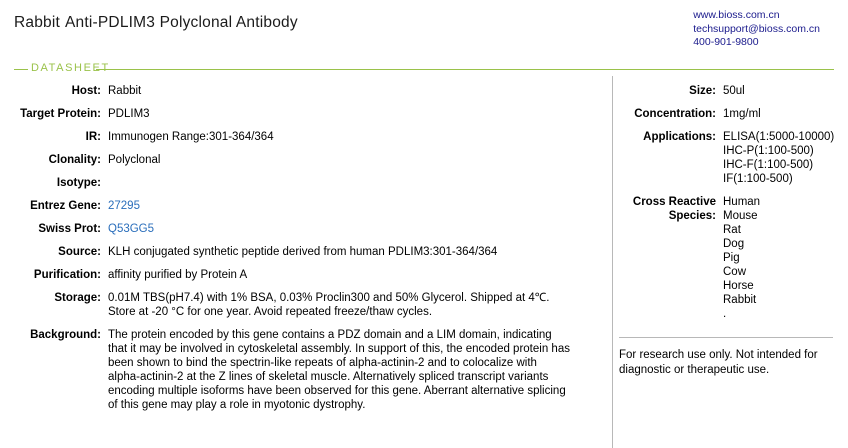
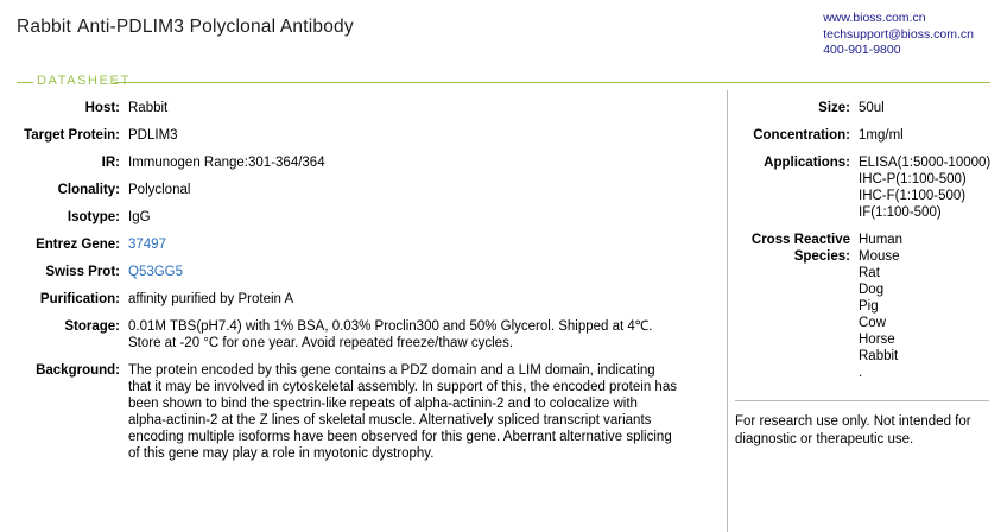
  Rabbit Anti-PDLIM3 Polyclonal Antibody
  www.bioss.com.cn
  techsupport@bioss.com.cn
  400-901-9800
  DATASHEET
  Host:
  Rabbit
  Target Protein:
  PDLIM3
  IR:
  Immunogen Range:301-364/364
  Clonality:
  Polyclonal
  Isotype:
+ IgG
  Entrez Gene:
- 27295
+ 37497
  Swiss Prot:
  Q53GG5
- Source:
- KLH conjugated synthetic peptide derived from human PDLIM3:301-364/364
  Purification:
  affinity purified by Protein A
  Storage:
  0.01M TBS(pH7.4) with 1% BSA, 0.03% Proclin300 and 50% Glycerol. Shipped at 4℃.
  Store at -20 °C for one year. Avoid repeated freeze/thaw cycles.
  Background:
  The protein encoded by this gene contains a PDZ domain and a LIM domain, indicating
  that it may be involved in cytoskeletal assembly. In support of this, the encoded protein has
  been shown to bind the spectrin-like repeats of alpha-actinin-2 and to colocalize with
  alpha-actinin-2 at the Z lines of skeletal muscle. Alternatively spliced transcript variants
  encoding multiple isoforms have been observed for this gene. Aberrant alternative splicing
  of this gene may play a role in myotonic dystrophy.
  Size:
  50ul
  Concentration:
  1mg/ml
  Applications:
  ELISA(1:5000-10000)
  IHC-P(1:100-500)
  IHC-F(1:100-500)
  IF(1:100-500)
  Cross Reactive
  Species:
  Human
  Mouse
  Rat
  Dog
  Pig
  Cow
  Horse
  Rabbit
  .
  For research use only. Not intended for
  diagnostic or therapeutic use.
